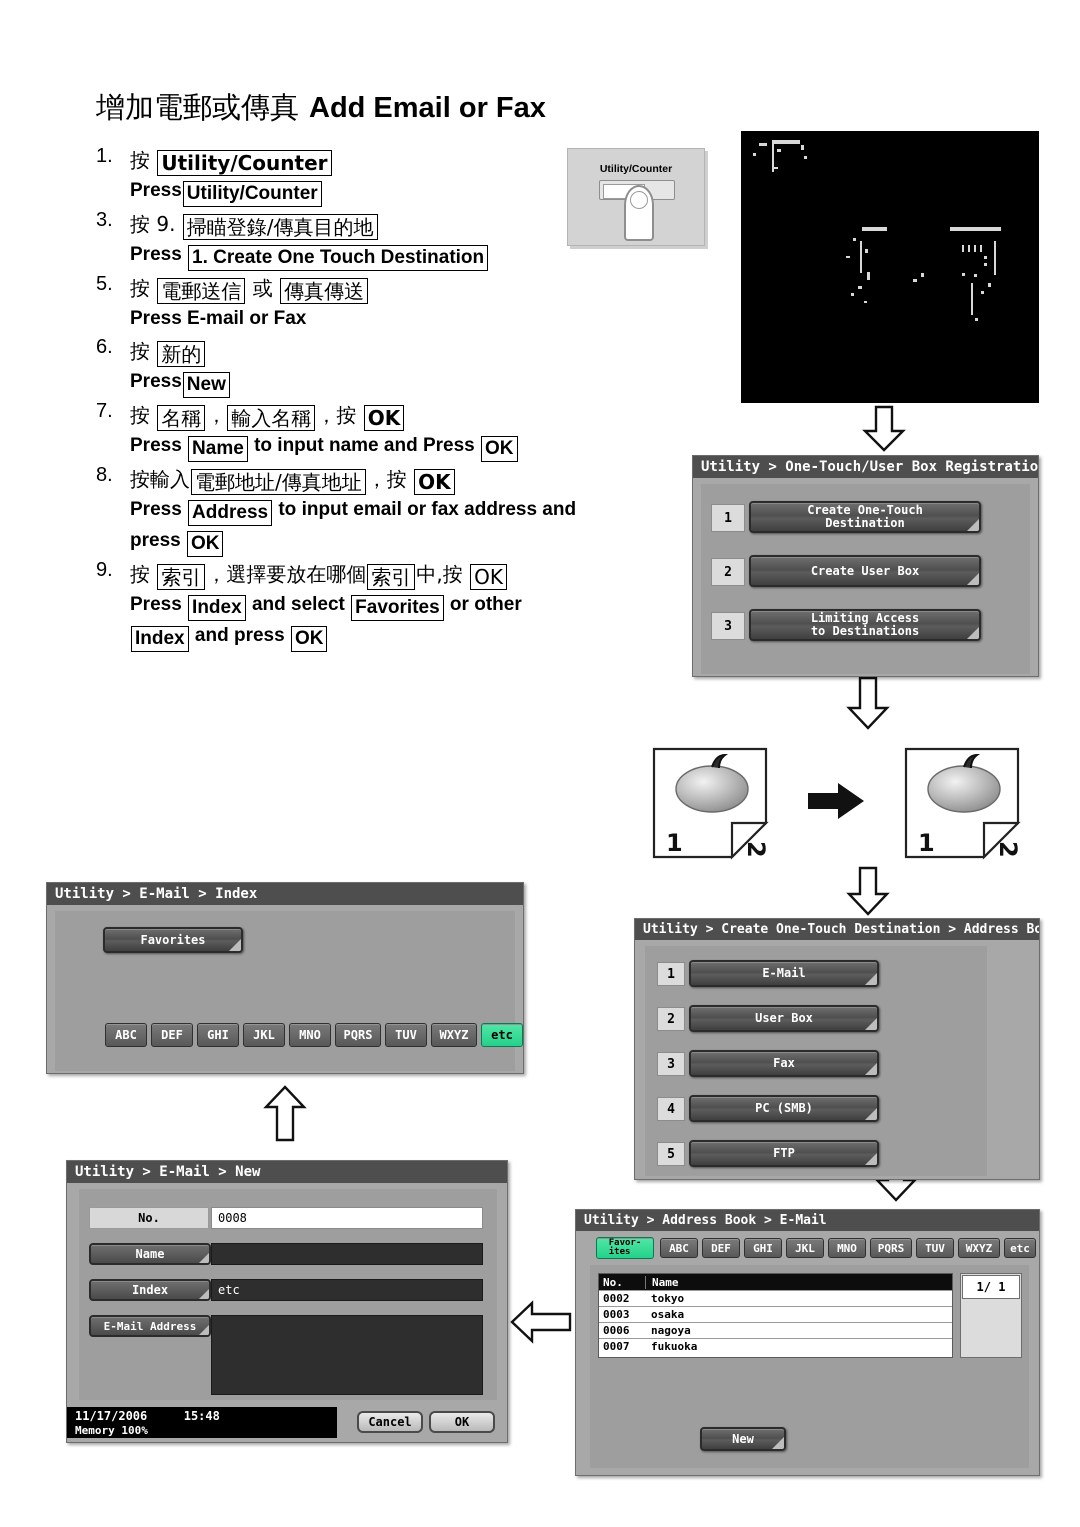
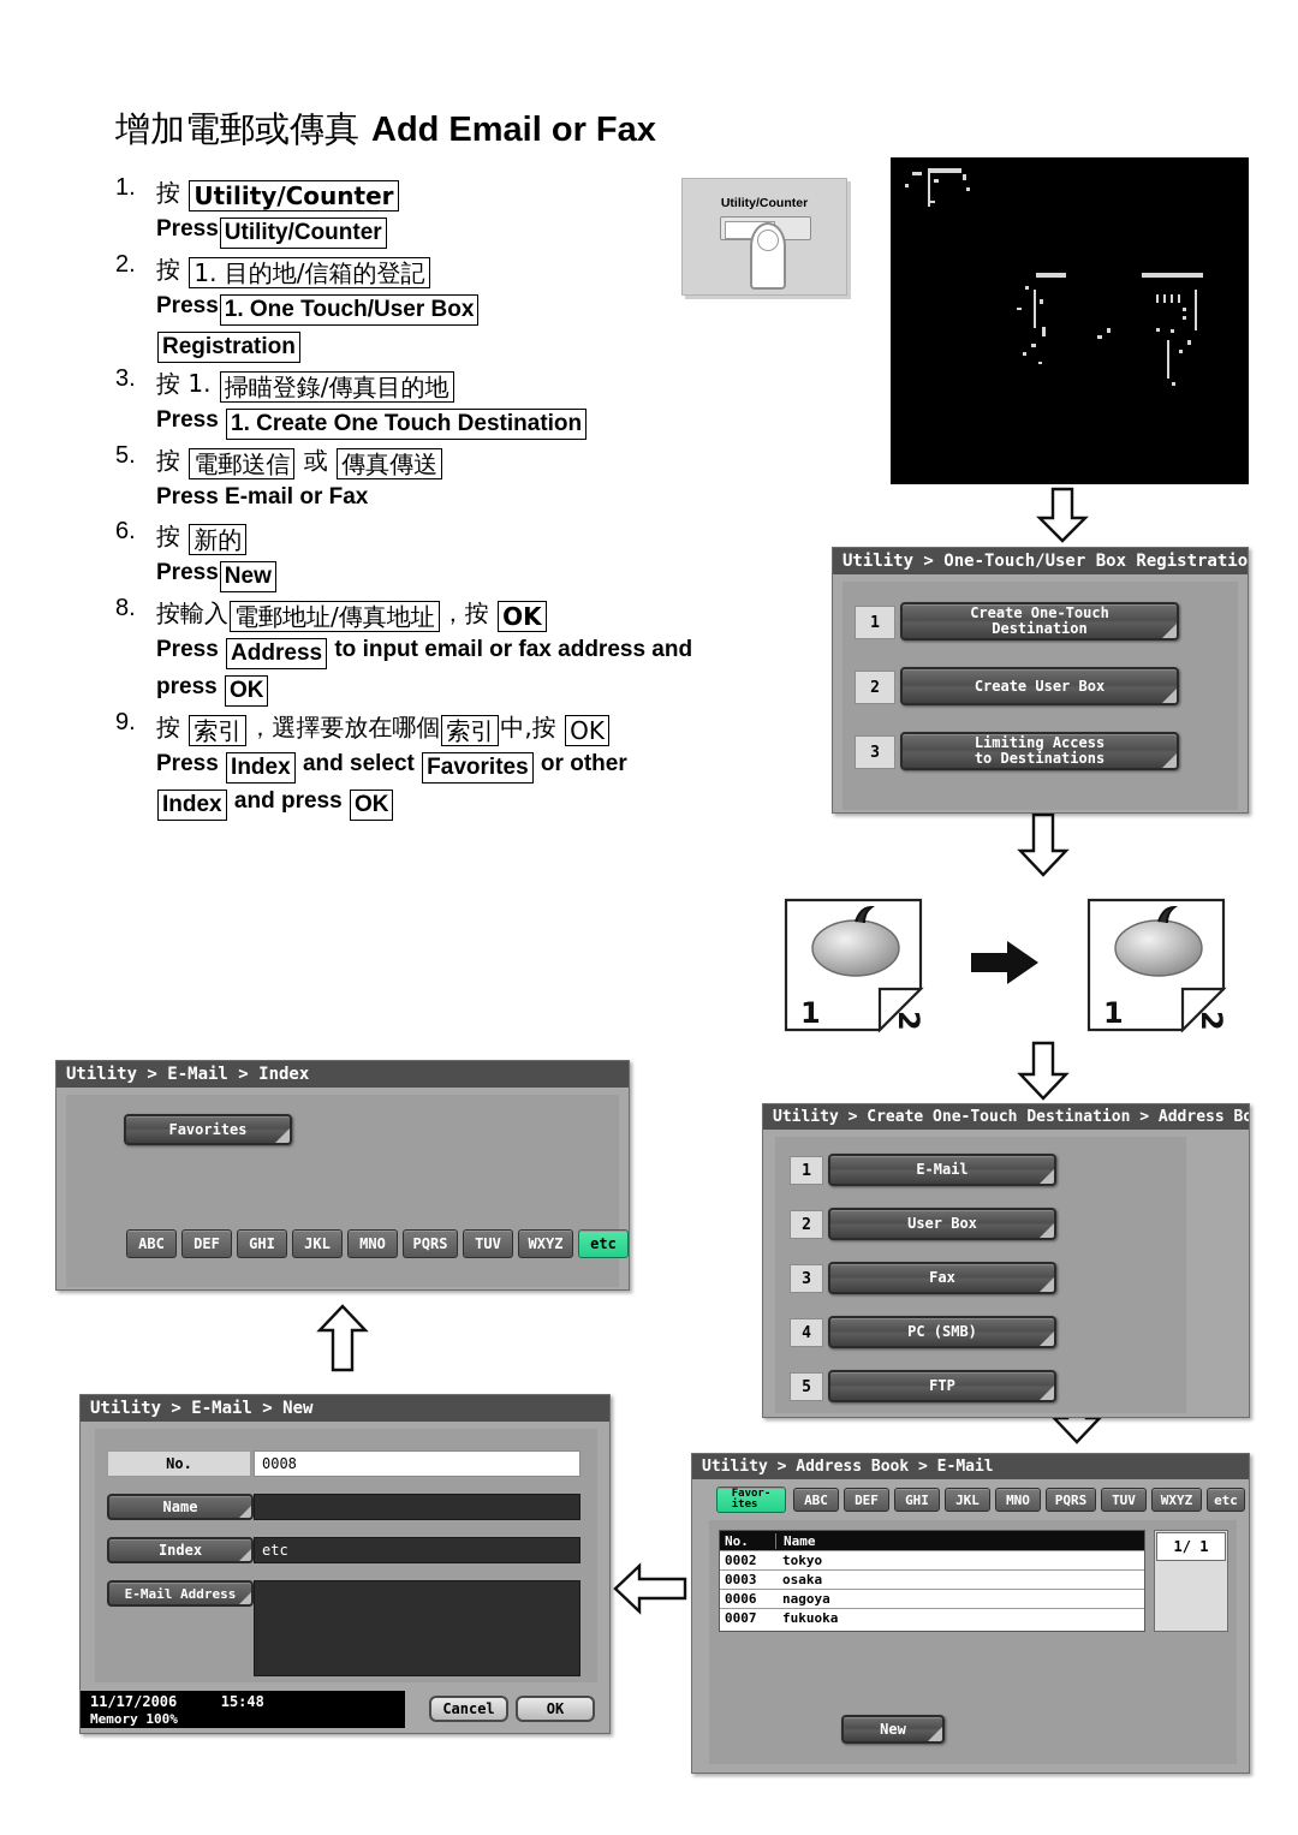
  增加電郵或傳真 Add Email or Fax
  1.
  按 Utility/Counter
  Press Utility/Counter
+ 2.
+ 按 1. 目的地/信箱的登記
+ Press 1. One Touch/User Box
+ Registration
  3.
- 按 9. 掃瞄登錄/傳真目的地
+ 按 1. 掃瞄登錄/傳真目的地
  Press 1. Create One Touch Destination
  5.
  按 電郵送信 或 傳真傳送
  Press E-mail or Fax
  6.
  按 新的
  Press New
- 7.
- 按 名稱 ， 輸入名稱 ，按 OK
- Press Name to input name and Press OK
  8.
  按輸入 電郵地址/傳真地址 ，按 OK
  Press Address to input email or fax address and
  press OK
  9.
  按 索引 ，選擇要放在哪個 索引 中,按 OK
  Press Index and select Favorites or other
  Index and press OK
  Utility/Counter
  1
  1
  Utility > One-Touch/User Box Registratio
  1
  Create One-Touch
  Destination
  2
  Create User Box
  3
  Limiting Access
  to Destinations
  Utility > Create One-Touch Destination > Address Bo
  1
  E-Mail
  2
  User Box
  3
  Fax
  4
  PC (SMB)
  5
  FTP
  Utility > Address Book > E-Mail
  Favor-
  ites
  ABC
  DEF
  GHI
  JKL
  MNO
  PQRS
  TUV
  WXYZ
  etc
  No.
  Name
  0002
  tokyo
  0003
  osaka
  0006
  nagoya
  0007
  fukuoka
  1/ 1
  New
  Utility > E-Mail > Index
  Favorites
  ABC
  DEF
  GHI
  JKL
  MNO
  PQRS
  TUV
  WXYZ
  etc
  Utility > E-Mail > New
  No.
  0008
  Name
  Index
  etc
  E-Mail Address
  11/17/2006 15:48
  Memory 100%
  Cancel
  OK
